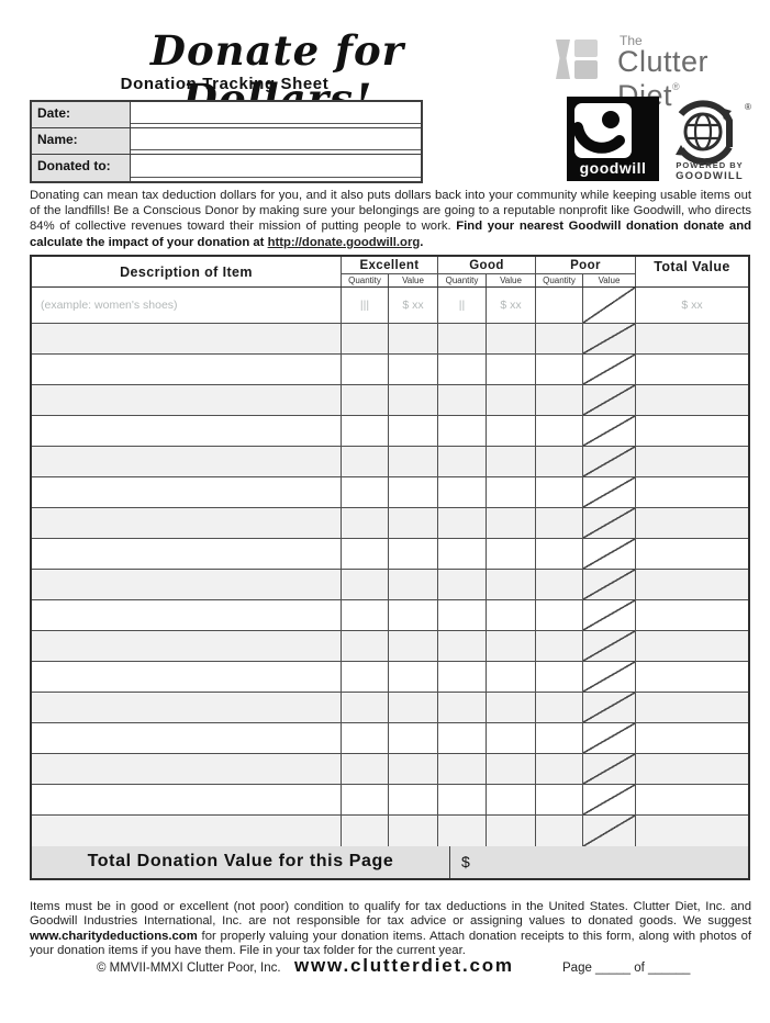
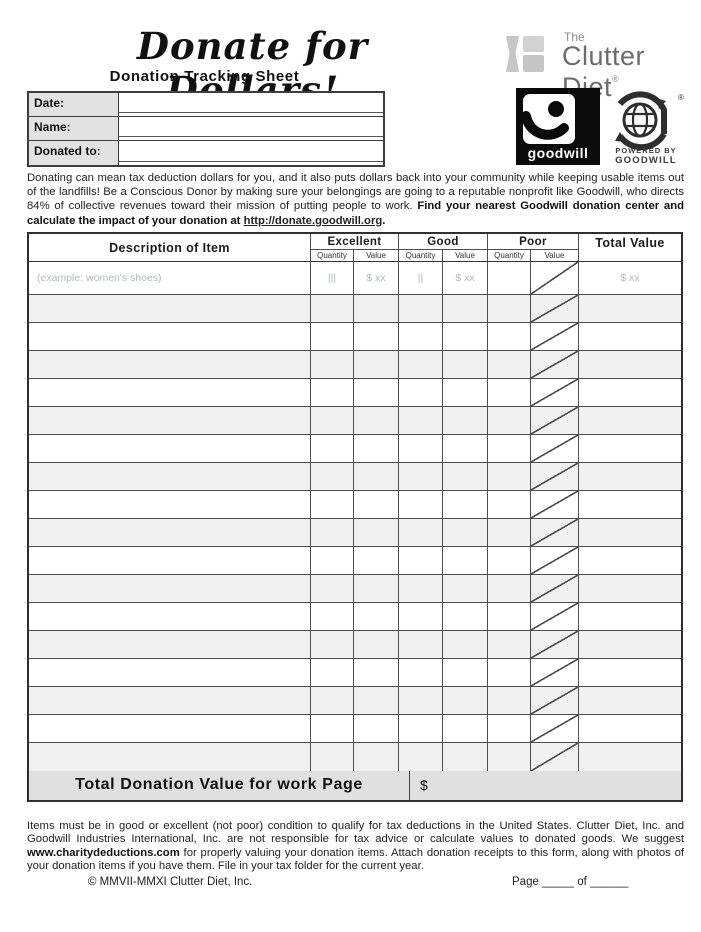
  Donate for Dollars!
  Donation Tracking Sheet
  The
  Clutter Diet®
  Date:
  Name:
  Donated to:
  goodwill
  ®
  POWERED BY
  GOODWILL
- Donating can mean tax deduction dollars for you, and it also puts dollars back into your community while keeping usable items out of the landfills! Be a Conscious Donor by making sure your belongings are going to a reputable nonprofit like Goodwill, who directs 84% of collective revenues toward their mission of putting people to work. Find your nearest Goodwill donation donate and calculate the impact of your donation at http://donate.goodwill.org.
+ Donating can mean tax deduction dollars for you, and it also puts dollars back into your community while keeping usable items out of the landfills! Be a Conscious Donor by making sure your belongings are going to a reputable nonprofit like Goodwill, who directs 84% of collective revenues toward their mission of putting people to work. Find your nearest Goodwill donation center and calculate the impact of your donation at http://donate.goodwill.org.
  Description of Item
  Excellent
  Good
  Poor
  Total Value
  Quantity
  Value
  Quantity
  Value
  Quantity
  Value
  (example: women's shoes)
  |||
  $ xx
  ||
  $ xx
  $ xx
- Total Donation Value for this Page
+ Total Donation Value for work Page
  $
- Items must be in good or excellent (not poor) condition to qualify for tax deductions in the United States. Clutter Diet, Inc. and Goodwill Industries International, Inc. are not responsible for tax advice or assigning values to donated goods. We suggest www.charitydeductions.com for properly valuing your donation items. Attach donation receipts to this form, along with photos of your donation items if you have them. File in your tax folder for the current year.
+ Items must be in good or excellent (not poor) condition to qualify for tax deductions in the United States. Clutter Diet, Inc. and Goodwill Industries International, Inc. are not responsible for tax advice or calculate values to donated goods. We suggest www.charitydeductions.com for properly valuing your donation items. Attach donation receipts to this form, along with photos of your donation items if you have them. File in your tax folder for the current year.
- © MMVII-MMXI Clutter Poor, Inc.
+ © MMVII-MMXI Clutter Diet, Inc.
- www.clutterdiet.com
  Page _____ of ______
